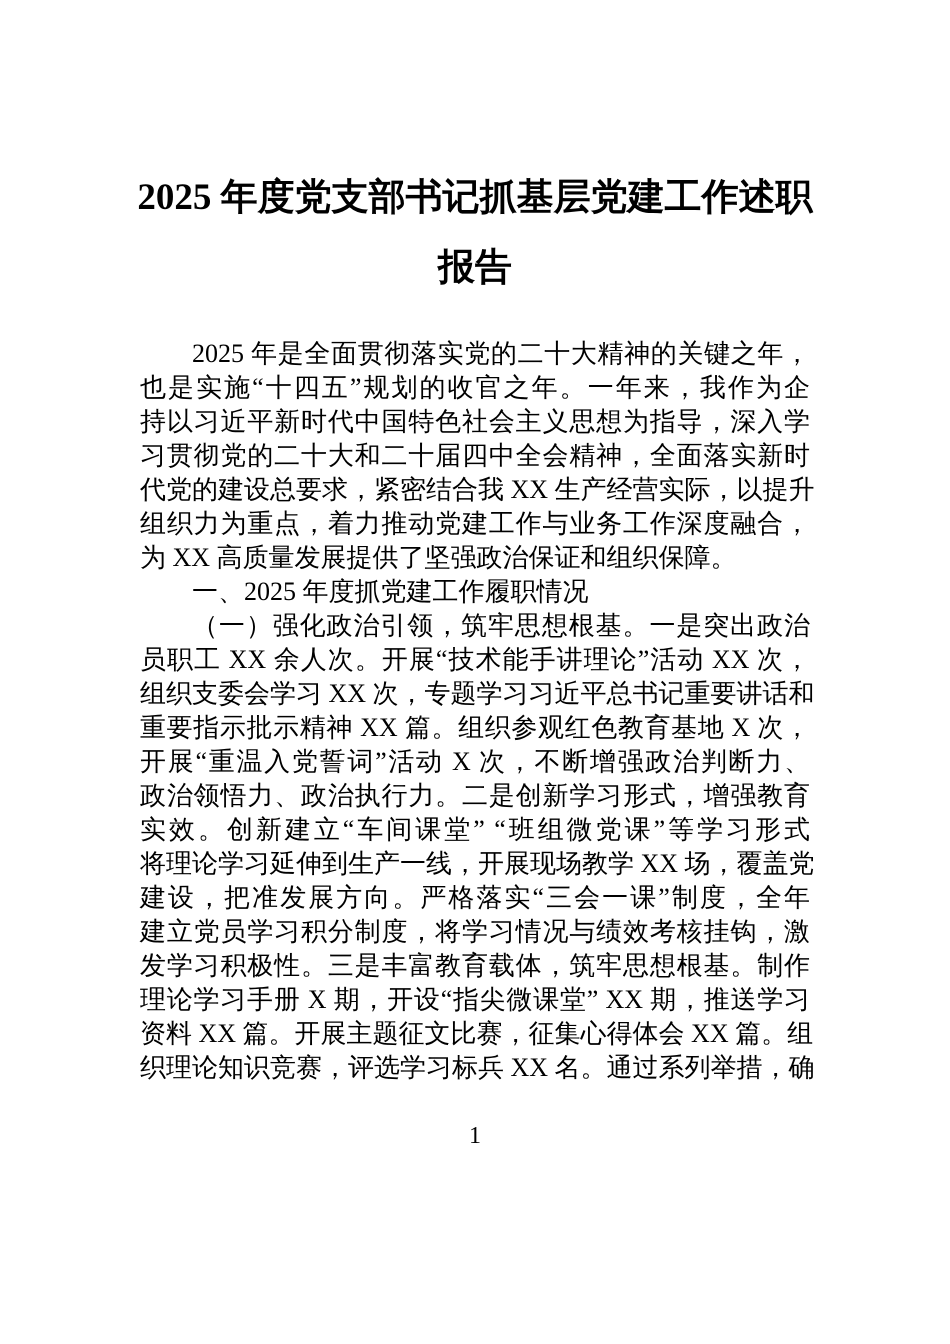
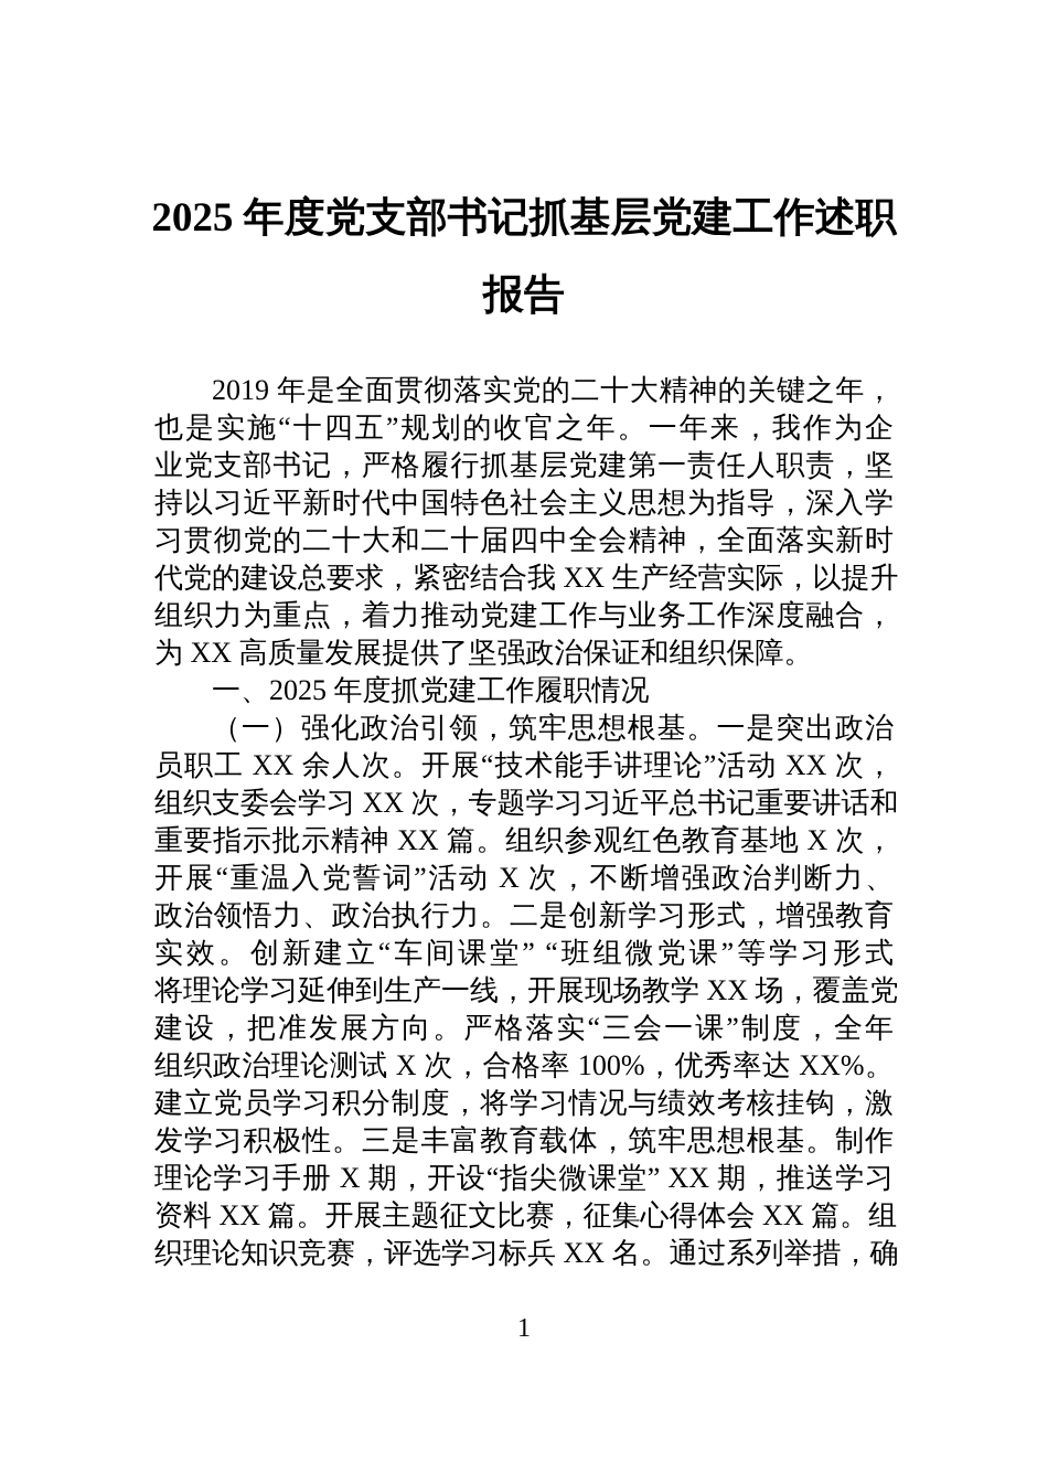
  2025 年度党支部书记抓基层党建工作述职
  报告
- 2025 年是全面贯彻落实党的二十大精神的关键之年，
+ 2019 年是全面贯彻落实党的二十大精神的关键之年，
  也是实施“十四五”规划的收官之年。一年来，我作为企
+ 业党支部书记，严格履行抓基层党建第一责任人职责，坚
  持以习近平新时代中国特色社会主义思想为指导，深入学
  习贯彻党的二十大和二十届四中全会精神，全面落实新时
  代党的建设总要求，紧密结合我 XX 生产经营实际，以提升
  组织力为重点，着力推动党建工作与业务工作深度融合，
  为 XX 高质量发展提供了坚强政治保证和组织保障。
  一、2025 年度抓党建工作履职情况
  （一）强化政治引领，筑牢思想根基。一是突出政治
  员职工 XX 余人次。开展“技术能手讲理论”活动 XX 次，
  组织支委会学习 XX 次，专题学习习近平总书记重要讲话和
  重要指示批示精神 XX 篇。组织参观红色教育基地 X 次，
  开展“重温入党誓词”活动 X 次，不断增强政治判断力、
  政治领悟力、政治执行力。二是创新学习形式，增强教育
  实效。创新建立“车间课堂” “班组微党课”等学习形式
  将理论学习延伸到生产一线，开展现场教学 XX 场，覆盖党
  建设，把准发展方向。严格落实“三会一课”制度，全年
+ 组织政治理论测试 X 次，合格率 100%，优秀率达 XX%。
  建立党员学习积分制度，将学习情况与绩效考核挂钩，激
  发学习积极性。三是丰富教育载体，筑牢思想根基。制作
  理论学习手册 X 期，开设“指尖微课堂” XX 期，推送学习
  资料 XX 篇。开展主题征文比赛，征集心得体会 XX 篇。组
  织理论知识竞赛，评选学习标兵 XX 名。通过系列举措，确
  1
